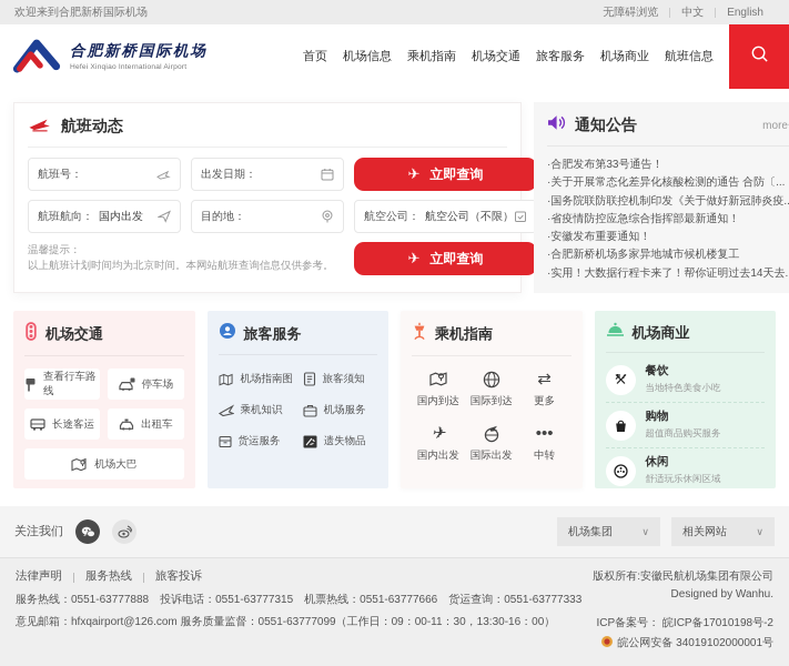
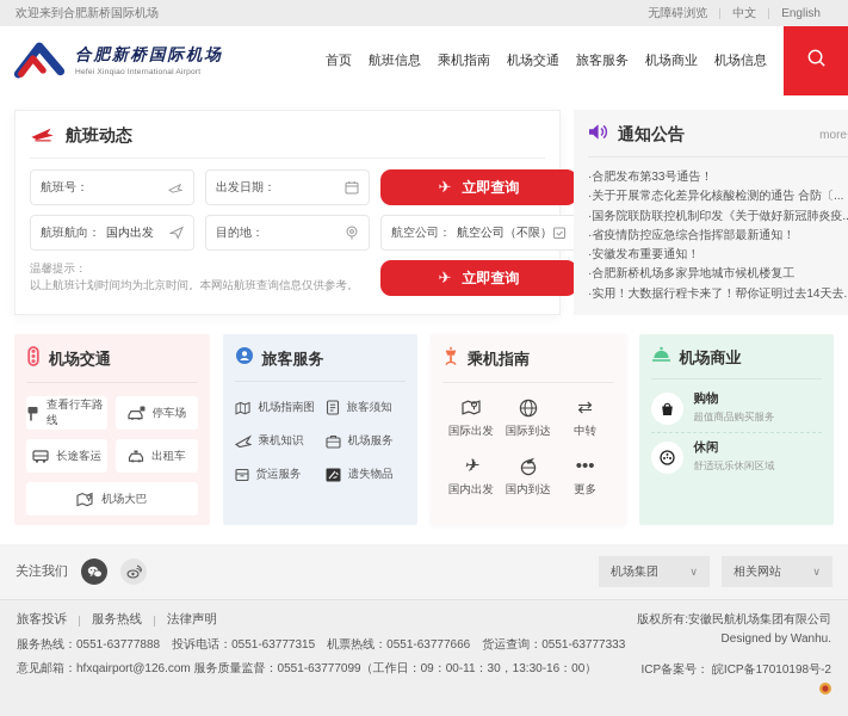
  欢迎来到合肥新桥国际机场
  无障碍浏览
  中文
  English
  合肥新桥国际机场
  首页
- 机场信息
+ 航班信息
  乘机指南
  机场交通
  旅客服务
  机场商业
- 航班信息
+ 机场信息
  航班动态
  航班号：
  出发日期：
  ✈
  立即查询
  航班航向：
  国内出发
  目的地：
  航空公司：
  航空公司（不限）
  温馨提示：
  以上航班计划时间均为北京时间。本网站航班查询信息仅供参考。
  ✈
  立即查询
  通知公告
  more
  ·合肥发布第33号通告！
  ·关于开展常态化差异化核酸检测的通告 合防〔...
  ·国务院联防联控机制印发《关于做好新冠肺炎疫..
  ·省疫情防控应急综合指挥部最新通知！
  ·安徽发布重要通知！
  ·合肥新桥机场多家异地城市候机楼复工
  ·实用！大数据行程卡来了！帮你证明过去14天去.
  机场交通
  查看行车路线
  停车场
  长途客运
  出租车
  机场大巴
  旅客服务
  机场指南图
  旅客须知
  乘机知识
  机场服务
  货运服务
  遗失物品
  乘机指南
- 国内到达
+ 国际出发
  国际到达
  ⇄
- 更多
+ 中转
  ✈
  国内出发
- 国际出发
+ 国内到达
  •••
- 中转
+ 更多
  机场商业
- 餐饮
- 当地特色美食小吃
  购物
  超值商品购买服务
  休闲
  舒适玩乐休闲区域
  关注我们
  机场集团
  ∨
  相关网站
  ∨
- 法律声明
+ 旅客投诉
  服务热线
- 旅客投诉
+ 法律声明
  服务热线：0551-63777888 投诉电话：0551-63777315 机票热线：0551-63777666 货运查询：0551-63777333
  意见邮箱：hfxqairport@126.com 服务质量监督：0551-63777099（工作日：09：00-11：30，13:30-16：00）
  版权所有:安徽民航机场集团有限公司
  Designed by Wanhu.
  ICP备案号： 皖ICP备17010198号-2
- 皖公网安备 34019102000001号
